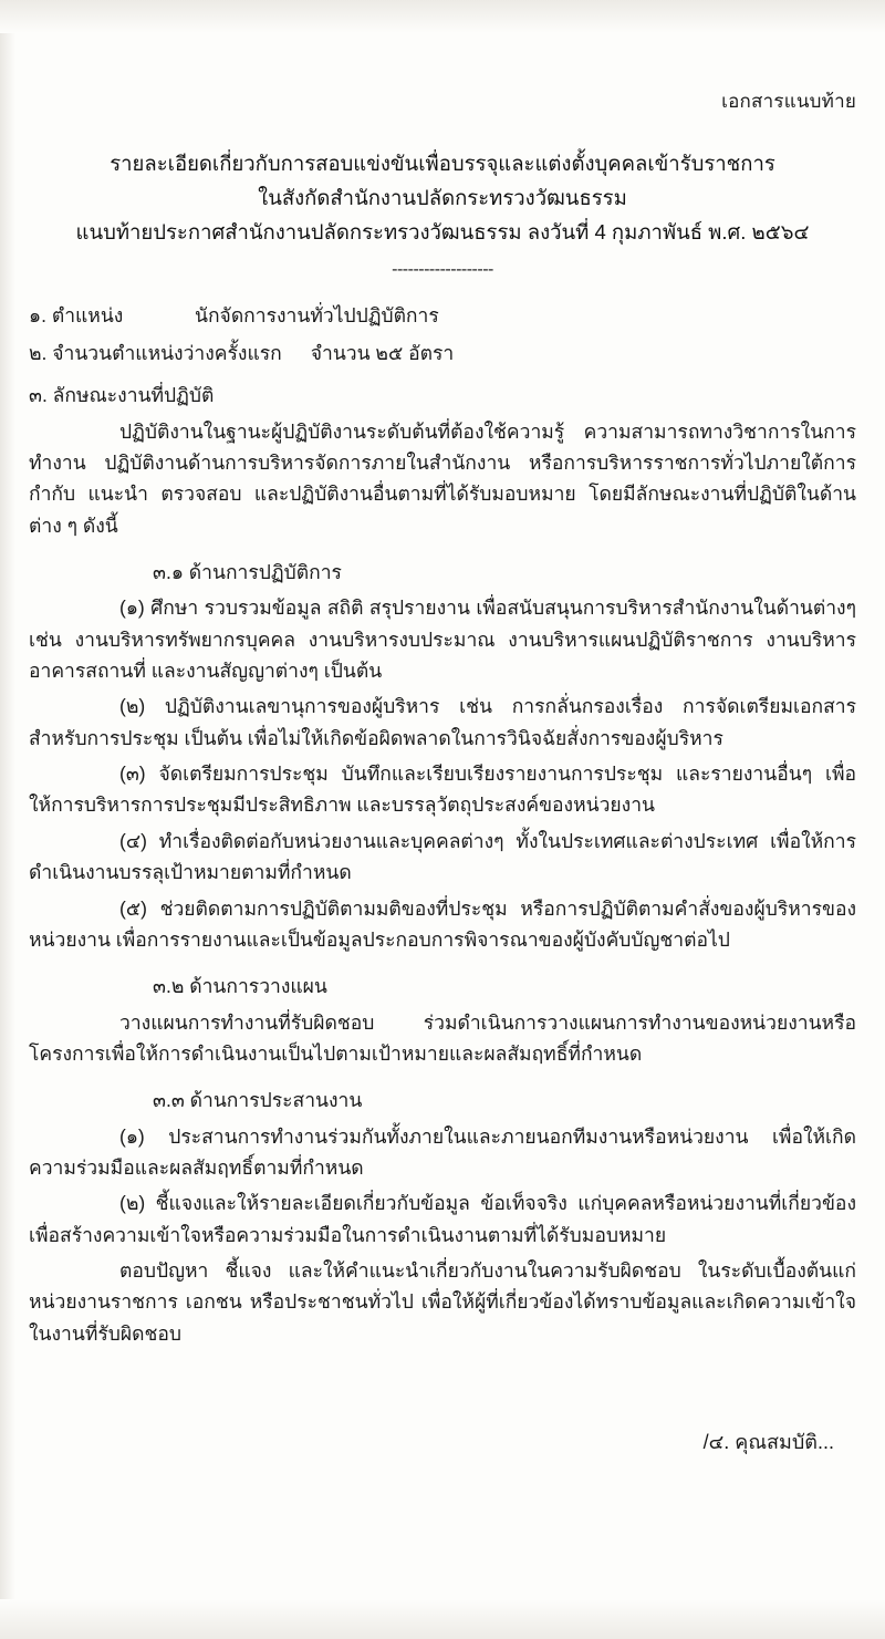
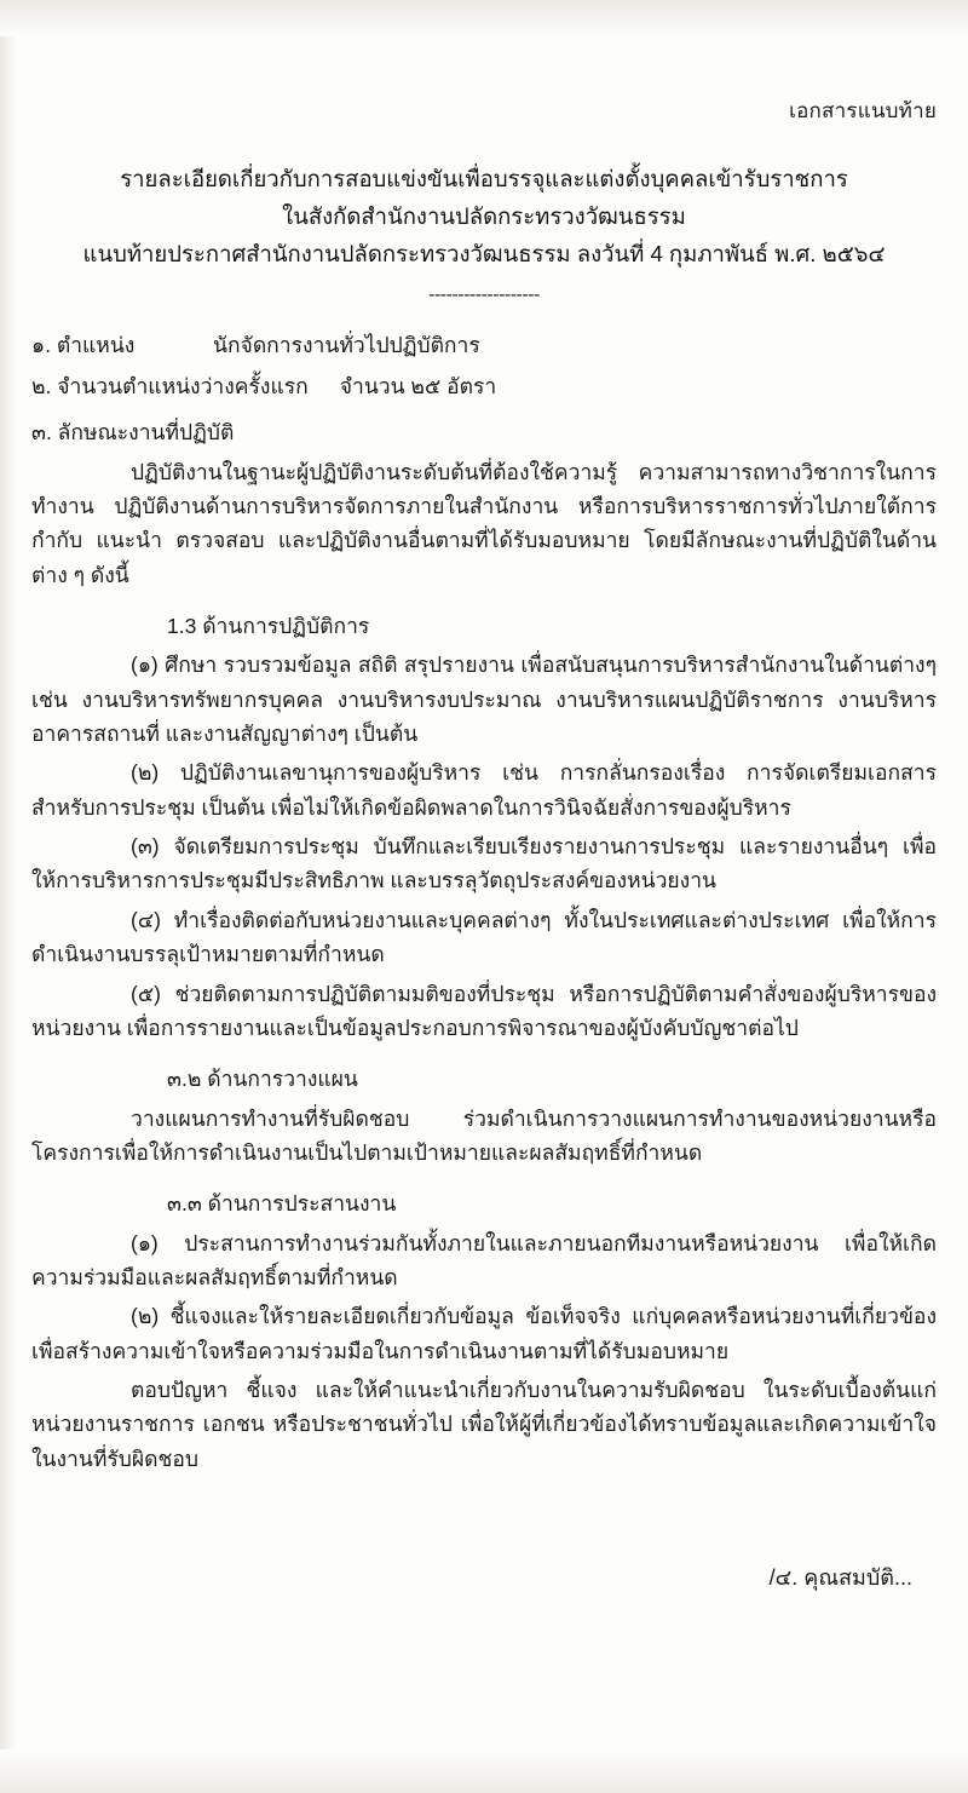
  เอกสารแนบท้าย
  รายละเอียดเกี่ยวกับการสอบแข่งขันเพื่อบรรจุและแต่งตั้งบุคคลเข้ารับราชการ
  ในสังกัดสำนักงานปลัดกระทรวงวัฒนธรรม
  แนบท้ายประกาศสำนักงานปลัดกระทรวงวัฒนธรรม ลงวันที่ 4 กุมภาพันธ์ พ.ศ. ๒๕๖๔
  -------------------
  ๑. ตำแหน่ง
  นักจัดการงานทั่วไปปฏิบัติการ
  ๒. จำนวนตำแหน่งว่างครั้งแรก
  จำนวน ๒๕ อัตรา
  ๓. ลักษณะงานที่ปฏิบัติ
  ปฏิบัติงานในฐานะผู้ปฏิบัติงานระดับต้นที่ต้องใช้ความรู้ ความสามารถทางวิชาการในการทำงาน ปฏิบัติงานด้านการบริหารจัดการภายในสำนักงาน หรือการบริหารราชการทั่วไปภายใต้การกำกับ แนะนำ ตรวจสอบ และปฏิบัติงานอื่นตามที่ได้รับมอบหมาย โดยมีลักษณะงานที่ปฏิบัติในด้านต่าง ๆ ดังนี้
- ๓.๑ ด้านการปฏิบัติการ
+ 1.3 ด้านการปฏิบัติการ
  (๑) ศึกษา รวบรวมข้อมูล สถิติ สรุปรายงาน เพื่อสนับสนุนการบริหารสำนักงานในด้านต่างๆ เช่น งานบริหารทรัพยากรบุคคล งานบริหารงบประมาณ งานบริหารแผนปฏิบัติราชการ งานบริหารอาคารสถานที่ และงานสัญญาต่างๆ เป็นต้น
  (๒) ปฏิบัติงานเลขานุการของผู้บริหาร เช่น การกลั่นกรองเรื่อง การจัดเตรียมเอกสารสำหรับการประชุม เป็นต้น เพื่อไม่ให้เกิดข้อผิดพลาดในการวินิจฉัยสั่งการของผู้บริหาร
  (๓) จัดเตรียมการประชุม บันทึกและเรียบเรียงรายงานการประชุม และรายงานอื่นๆ เพื่อให้การบริหารการประชุมมีประสิทธิภาพ และบรรลุวัตถุประสงค์ของหน่วยงาน
  (๔) ทำเรื่องติดต่อกับหน่วยงานและบุคคลต่างๆ ทั้งในประเทศและต่างประเทศ เพื่อให้การดำเนินงานบรรลุเป้าหมายตามที่กำหนด
  (๕) ช่วยติดตามการปฏิบัติตามมติของที่ประชุม หรือการปฏิบัติตามคำสั่งของผู้บริหารของหน่วยงาน เพื่อการรายงานและเป็นข้อมูลประกอบการพิจารณาของผู้บังคับบัญชาต่อไป
  ๓.๒ ด้านการวางแผน
  วางแผนการทำงานที่รับผิดชอบ ร่วมดำเนินการวางแผนการทำงานของหน่วยงานหรือโครงการเพื่อให้การดำเนินงานเป็นไปตามเป้าหมายและผลสัมฤทธิ์ที่กำหนด
  ๓.๓ ด้านการประสานงาน
  (๑) ประสานการทำงานร่วมกันทั้งภายในและภายนอกทีมงานหรือหน่วยงาน เพื่อให้เกิดความร่วมมือและผลสัมฤทธิ์ตามที่กำหนด
  (๒) ชี้แจงและให้รายละเอียดเกี่ยวกับข้อมูล ข้อเท็จจริง แก่บุคคลหรือหน่วยงานที่เกี่ยวข้อง เพื่อสร้างความเข้าใจหรือความร่วมมือในการดำเนินงานตามที่ได้รับมอบหมาย
  ตอบปัญหา ชี้แจง และให้คำแนะนำเกี่ยวกับงานในความรับผิดชอบ ในระดับเบื้องต้นแก่หน่วยงานราชการ เอกชน หรือประชาชนทั่วไป เพื่อให้ผู้ที่เกี่ยวข้องได้ทราบข้อมูลและเกิดความเข้าใจในงานที่รับผิดชอบ
  /๔. คุณสมบัติ...
